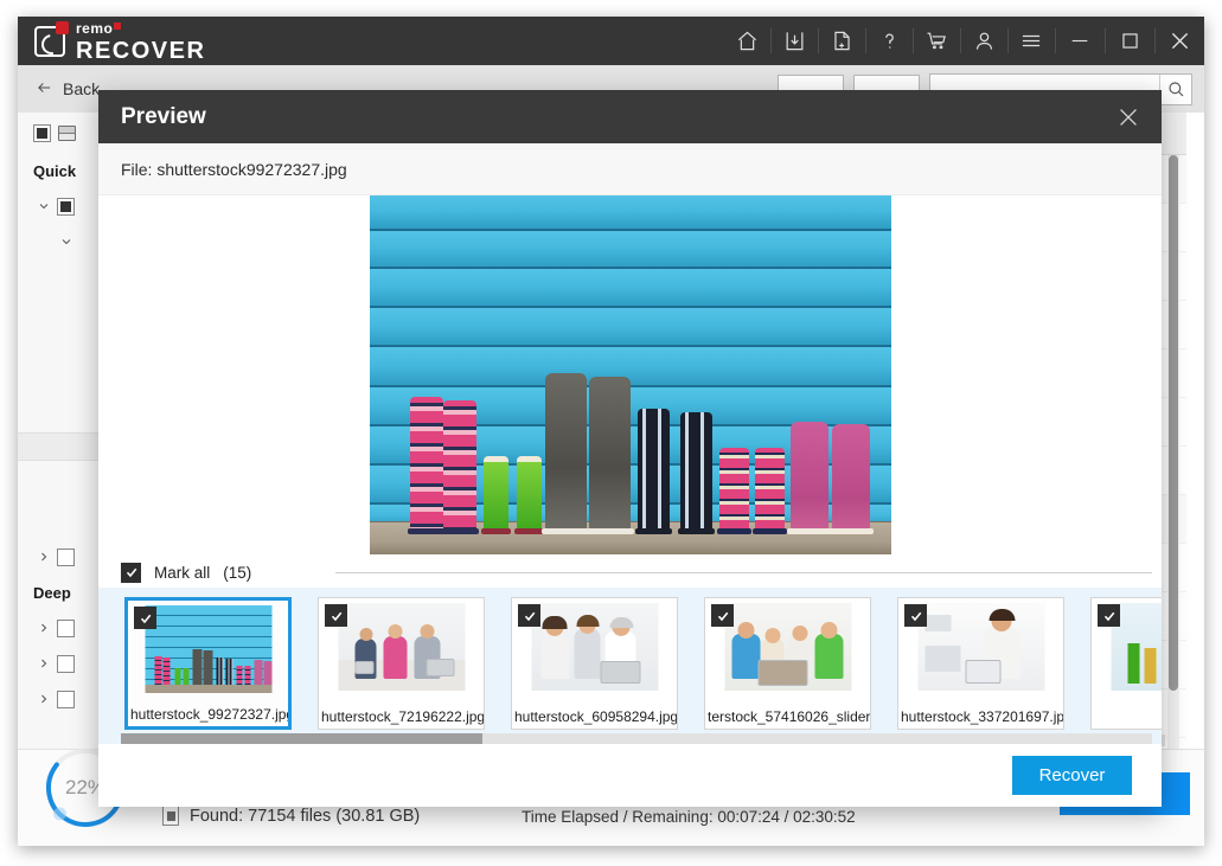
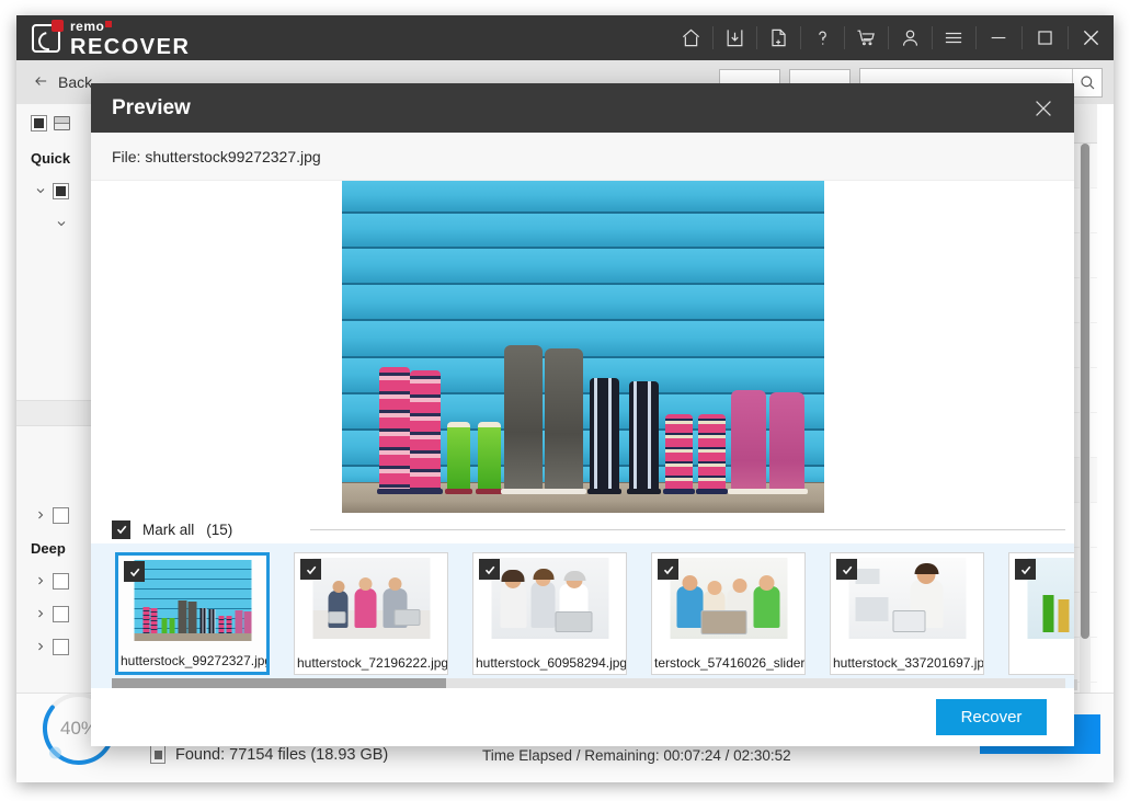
  remo
  RECOVER
  Back
  Quick
  Deep
- 22%
+ 40%
- Found: 77154 files (30.81 GB)
+ Found: 77154 files (18.93 GB)
  Time Elapsed / Remaining: 00:07:24 / 02:30:52
  Preview
  File: shutterstock99272327.jpg
  Mark all
  (15)
  hutterstock_99272327.jp
  hutterstock_72196222.jpg
  hutterstock_60958294.jpg
  terstock_57416026_slider
  hutterstock_337201697.jp
  Recover
